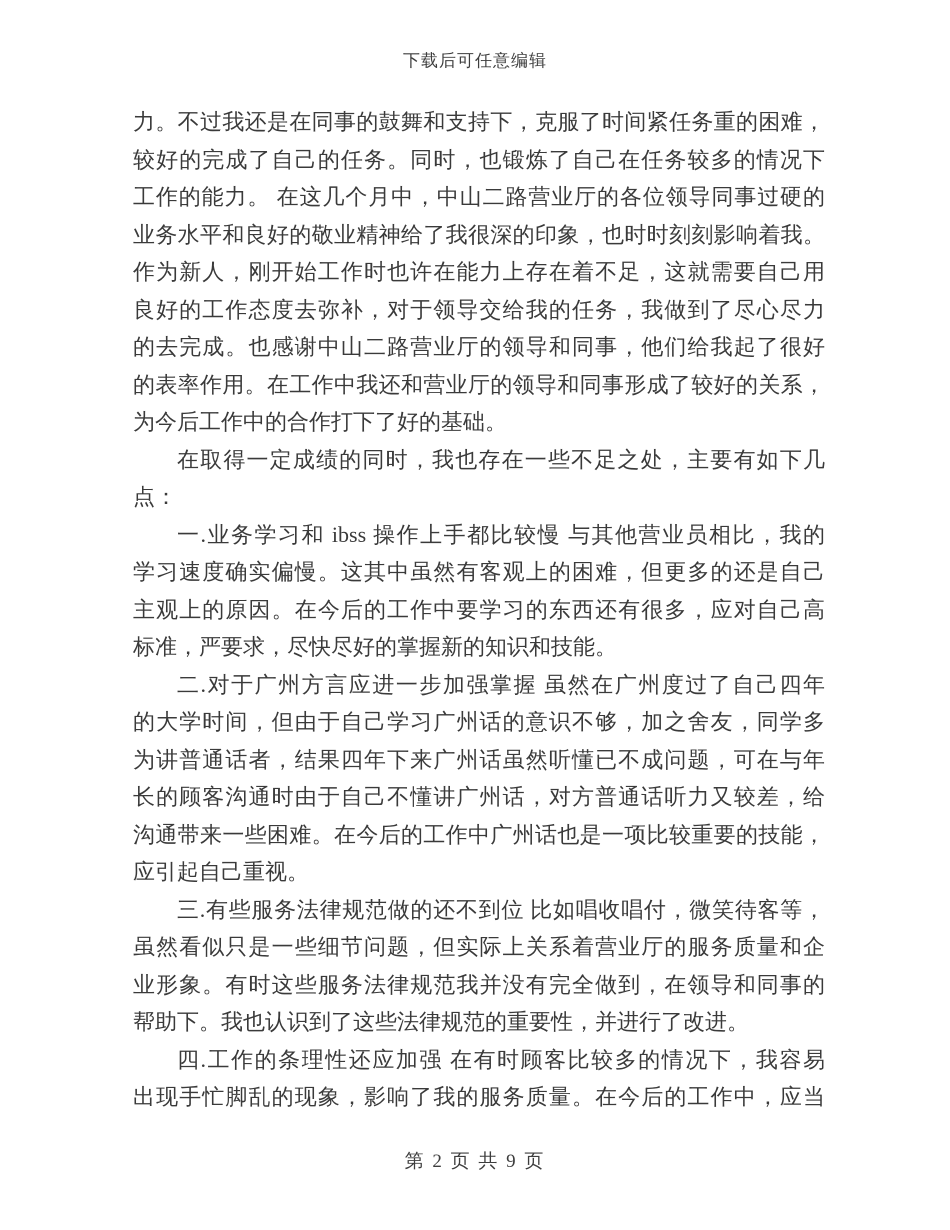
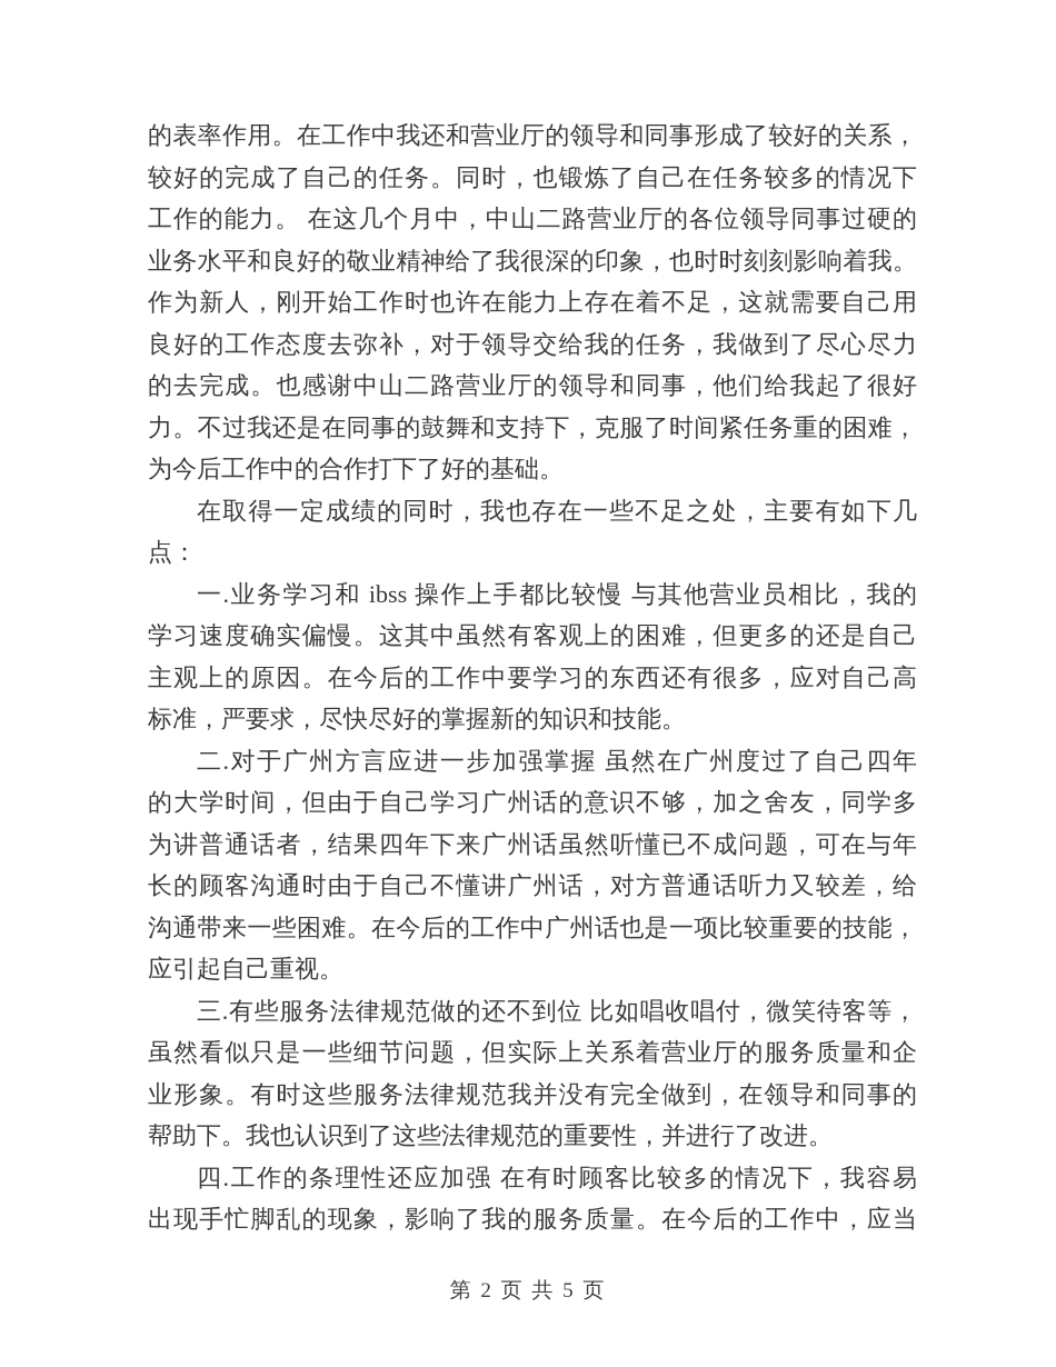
- 下载后可任意编辑
- 力。不过我还是在同事的鼓舞和支持下，克服了时间紧任务重的困难，
+ 的表率作用。在工作中我还和营业厅的领导和同事形成了较好的关系，
  较好的完成了自己的任务。同时，也锻炼了自己在任务较多的情况下
  工作的能力。 在这几个月中，中山二路营业厅的各位领导同事过硬的
  业务水平和良好的敬业精神给了我很深的印象，也时时刻刻影响着我。
  作为新人，刚开始工作时也许在能力上存在着不足，这就需要自己用
  良好的工作态度去弥补，对于领导交给我的任务，我做到了尽心尽力
  的去完成。也感谢中山二路营业厅的领导和同事，他们给我起了很好
- 的表率作用。在工作中我还和营业厅的领导和同事形成了较好的关系，
+ 力。不过我还是在同事的鼓舞和支持下，克服了时间紧任务重的困难，
  为今后工作中的合作打下了好的基础。
  在取得一定成绩的同时，我也存在一些不足之处，主要有如下几
  点：
  一.业务学习和 ibss 操作上手都比较慢 与其他营业员相比，我的
  学习速度确实偏慢。这其中虽然有客观上的困难，但更多的还是自己
  主观上的原因。在今后的工作中要学习的东西还有很多，应对自己高
  标准，严要求，尽快尽好的掌握新的知识和技能。
  二.对于广州方言应进一步加强掌握 虽然在广州度过了自己四年
  的大学时间，但由于自己学习广州话的意识不够，加之舍友，同学多
  为讲普通话者，结果四年下来广州话虽然听懂已不成问题，可在与年
  长的顾客沟通时由于自己不懂讲广州话，对方普通话听力又较差，给
  沟通带来一些困难。在今后的工作中广州话也是一项比较重要的技能，
  应引起自己重视。
  三.有些服务法律规范做的还不到位 比如唱收唱付，微笑待客等，
  虽然看似只是一些细节问题，但实际上关系着营业厅的服务质量和企
  业形象。有时这些服务法律规范我并没有完全做到，在领导和同事的
  帮助下。我也认识到了这些法律规范的重要性，并进行了改进。
  四.工作的条理性还应加强 在有时顾客比较多的情况下，我容易
  出现手忙脚乱的现象，影响了我的服务质量。在今后的工作中，应当
- 第 2 页 共 9 页
+ 第 2 页 共 5 页
